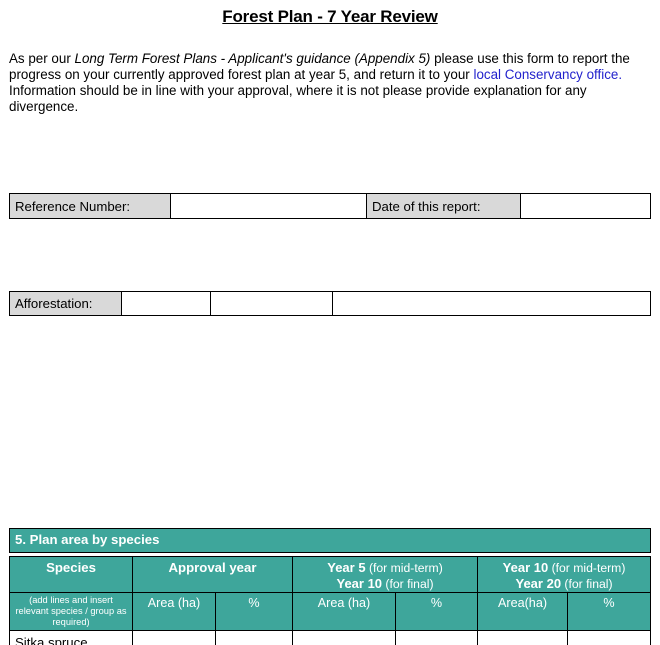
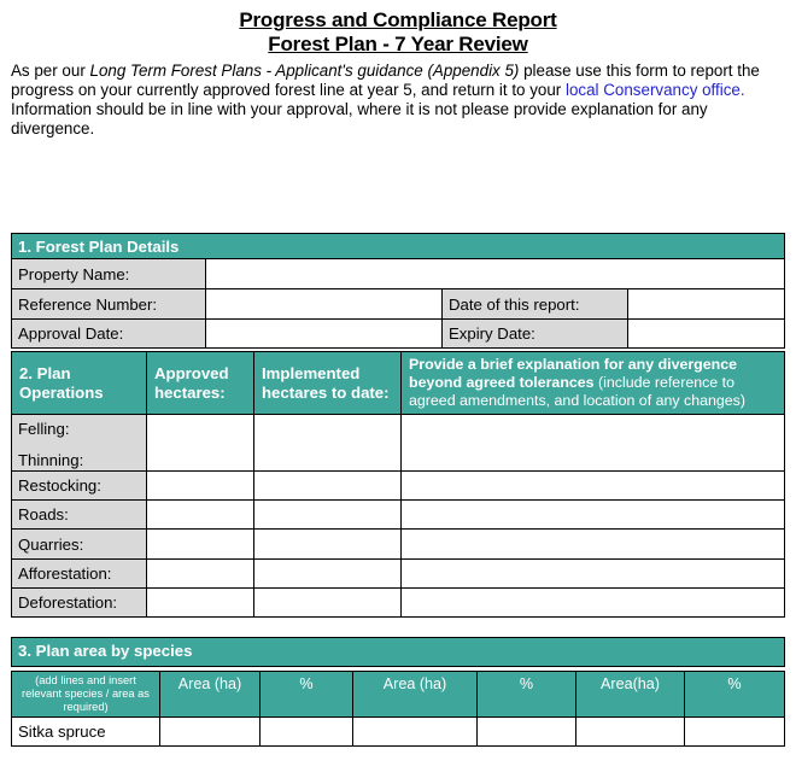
+ Progress and Compliance Report
  Forest Plan - 7 Year Review
- As per our Long Term Forest Plans - Applicant's guidance (Appendix 5) please use this form to report the progress on your currently approved forest plan at year 5, and return it to your local Conservancy office. Information should be in line with your approval, where it is not please provide explanation for any divergence.
+ As per our Long Term Forest Plans - Applicant's guidance (Appendix 5) please use this form to report the progress on your currently approved forest line at year 5, and return it to your local Conservancy office. Information should be in line with your approval, where it is not please provide explanation for any divergence.
+ 1. Forest Plan Details
+ Property Name:
  Reference Number:		Date of this report:
+ Approval Date:		Expiry Date:
+ 2. Plan Operations	Approved hectares:	Implemented hectares to date:	Provide a brief explanation for any divergence beyond agreed tolerances (include reference to agreed amendments, and location of any changes)
+ Felling: Thinning:
+ Restocking:
+ Roads:
+ Quarries:
  Afforestation:
+ Deforestation:
- 5. Plan area by species
+ 3. Plan area by species
- Species	Approval year	Year 5 (for mid-term) Year 10 (for final)	Year 10 (for mid-term) Year 20 (for final)
- (add lines and insert relevant species / group as required)	Area (ha)	%	Area (ha)	%	Area(ha)	%
+ (add lines and insert relevant species / area as required)	Area (ha)	%	Area (ha)	%	Area(ha)	%
  Sitka spruce
